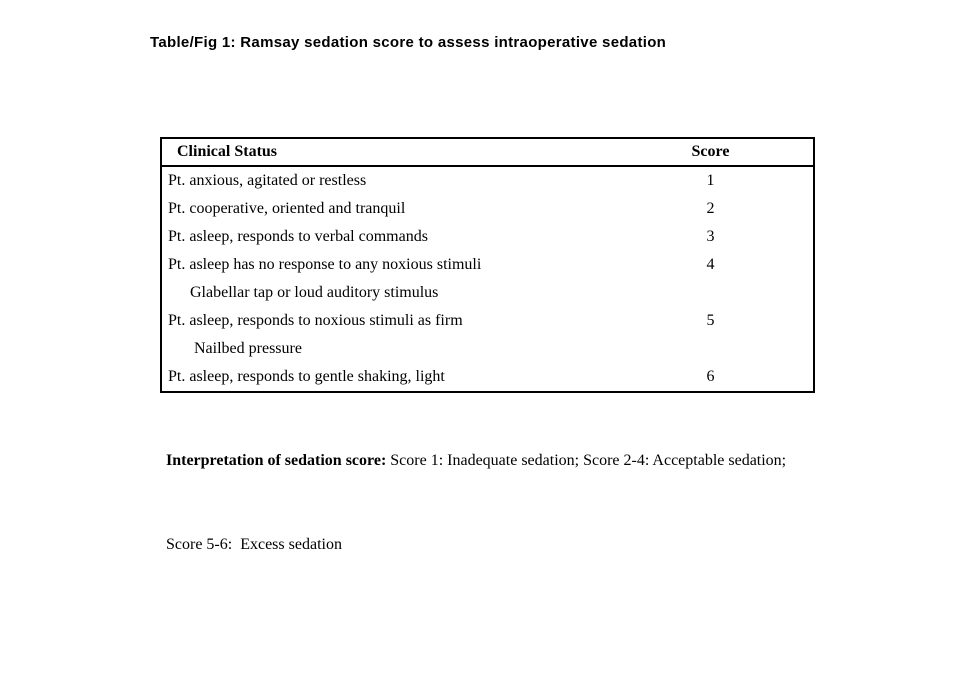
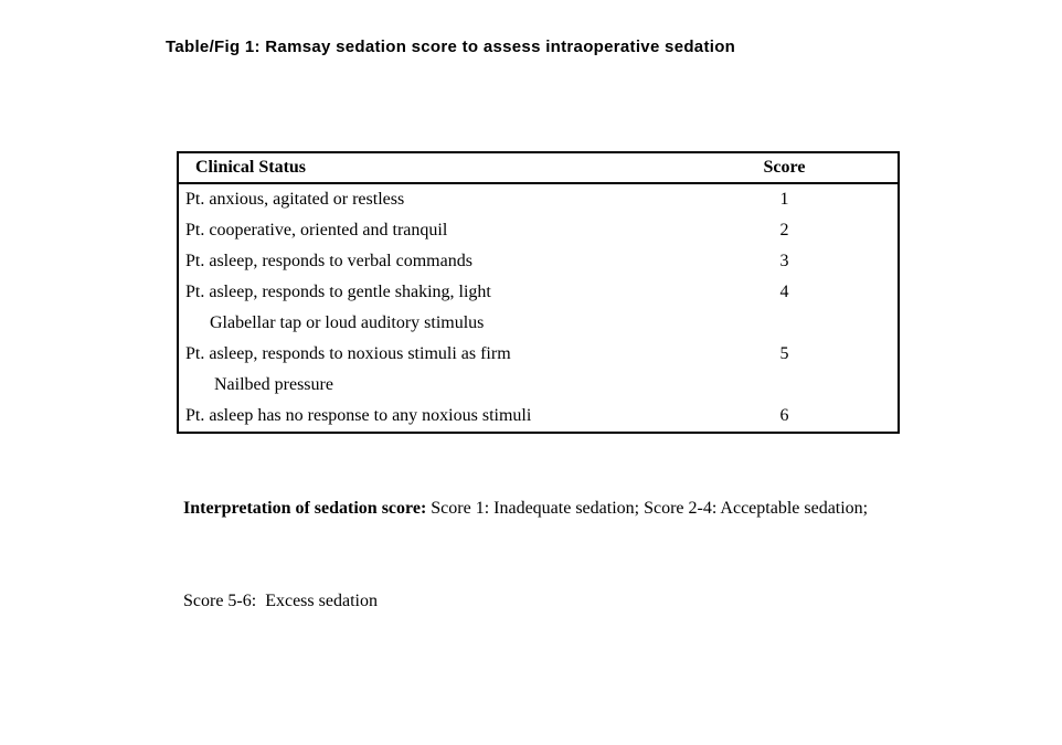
  Table/Fig 1: Ramsay sedation score to assess intraoperative sedation
  Clinical Status
  Score
  Pt. anxious, agitated or restless
  1
  Pt. cooperative, oriented and tranquil
  2
  Pt. asleep, responds to verbal commands
  3
- Pt. asleep has no response to any noxious stimuli
+ Pt. asleep, responds to gentle shaking, light
  Glabellar tap or loud auditory stimulus
  4
  Pt. asleep, responds to noxious stimuli as firm
  Nailbed pressure
  5
- Pt. asleep, responds to gentle shaking, light
+ Pt. asleep has no response to any noxious stimuli
  6
  Interpretation of sedation score: Score 1: Inadequate sedation; Score 2-4: Acceptable sedation;
  Score 5-6: Excess sedation
